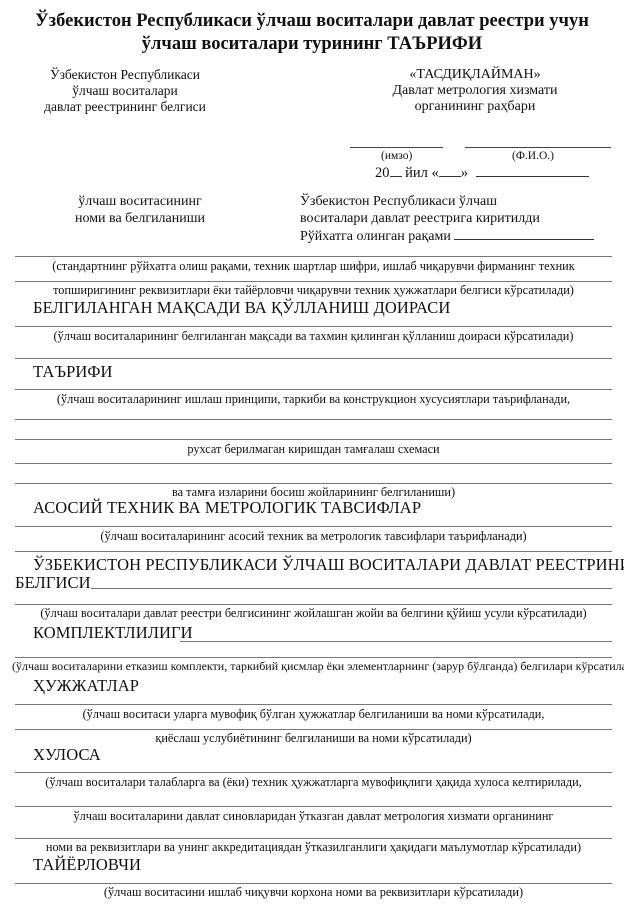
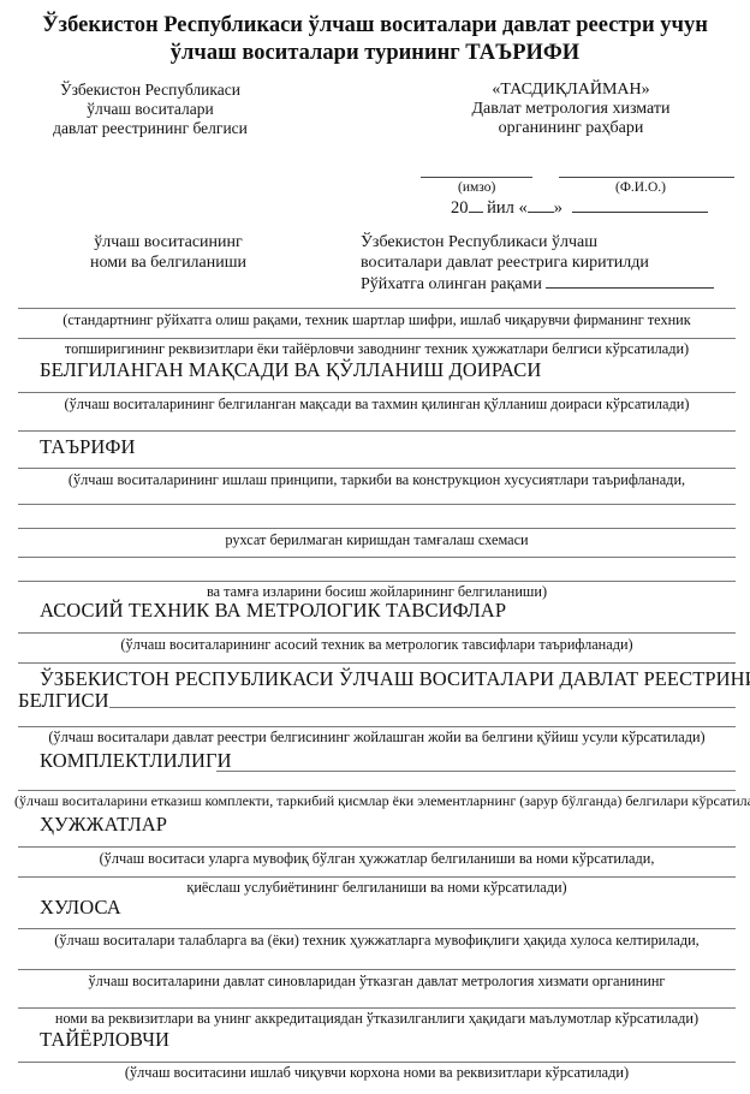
  Ўзбекистон Республикаси ўлчаш воситалари давлат реестри учун
  ўлчаш воситалари турининг ТАЪРИФИ
  Ўзбекистон Республикаси
  ўлчаш воситалари
  давлат реестрининг белгиси
  «ТАСДИҚЛАЙМАН»
  Давлат метрология хизмати
  органининг раҳбари
  (имзо)
  (Ф.И.О.)
  20 йил « »
  ўлчаш воситасининг
  номи ва белгиланиши
  Ўзбекистон Республикаси ўлчаш
  воситалари давлат реестрига киритилди
  Рўйхатга олинган рақами
  (стандартнинг рўйхатга олиш рақами, техник шартлар шифри, ишлаб чиқарувчи фирманинг техник
- топширигининг реквизитлари ёки тайёрловчи чиқарувчи техник ҳужжатлари белгиси кўрсатилади)
+ топширигининг реквизитлари ёки тайёрловчи заводнинг техник ҳужжатлари белгиси кўрсатилади)
  БЕЛГИЛАНГАН МАҚСАДИ ВА ҚЎЛЛАНИШ ДОИРАСИ
  (ўлчаш воситаларининг белгиланган мақсади ва тахмин қилинган қўлланиш доираси кўрсатилади)
  ТАЪРИФИ
  (ўлчаш воситаларининг ишлаш принципи, таркиби ва конструкцион хусусиятлари таърифланади,
  рухсат берилмаган киришдан тамғалаш схемаси
  ва тамға изларини босиш жойларининг белгиланиши)
  АСОСИЙ ТЕХНИК ВА МЕТРОЛОГИК ТАВСИФЛАР
  (ўлчаш воситаларининг асосий техник ва метрологик тавсифлари таърифланади)
  ЎЗБЕКИСТОН РЕСПУБЛИКАСИ ЎЛЧАШ ВОСИТАЛАРИ ДАВЛАТ РЕЕСТРИН
  БЕЛГИСИ
  (ўлчаш воситалари давлат реестри белгисининг жойлашган жойи ва белгини қўйиш усули кўрсатилади)
  КОМПЛЕКТЛИЛИГИ
  (ўлчаш воситаларини етказиш комплекти, таркибий қисмлар ёки элементларнинг (зарур бўлганда) белгилари кўрсатил
  ҲУЖЖАТЛАР
  (ўлчаш воситаси уларга мувофиқ бўлган ҳужжатлар белгиланиши ва номи кўрсатилади,
  қиёслаш услубиётининг белгиланиши ва номи кўрсатилади)
  ХУЛОСА
  (ўлчаш воситалари талабларга ва (ёки) техник ҳужжатларга мувофиқлиги ҳақида хулоса келтирилади,
  ўлчаш воситаларини давлат синовларидан ўтказган давлат метрология хизмати органининг
  номи ва реквизитлари ва унинг аккредитациядан ўтказилганлиги ҳақидаги маълумотлар кўрсатилади)
  ТАЙЁРЛОВЧИ
  (ўлчаш воситасини ишлаб чиқувчи корхона номи ва реквизитлари кўрсатилади)
